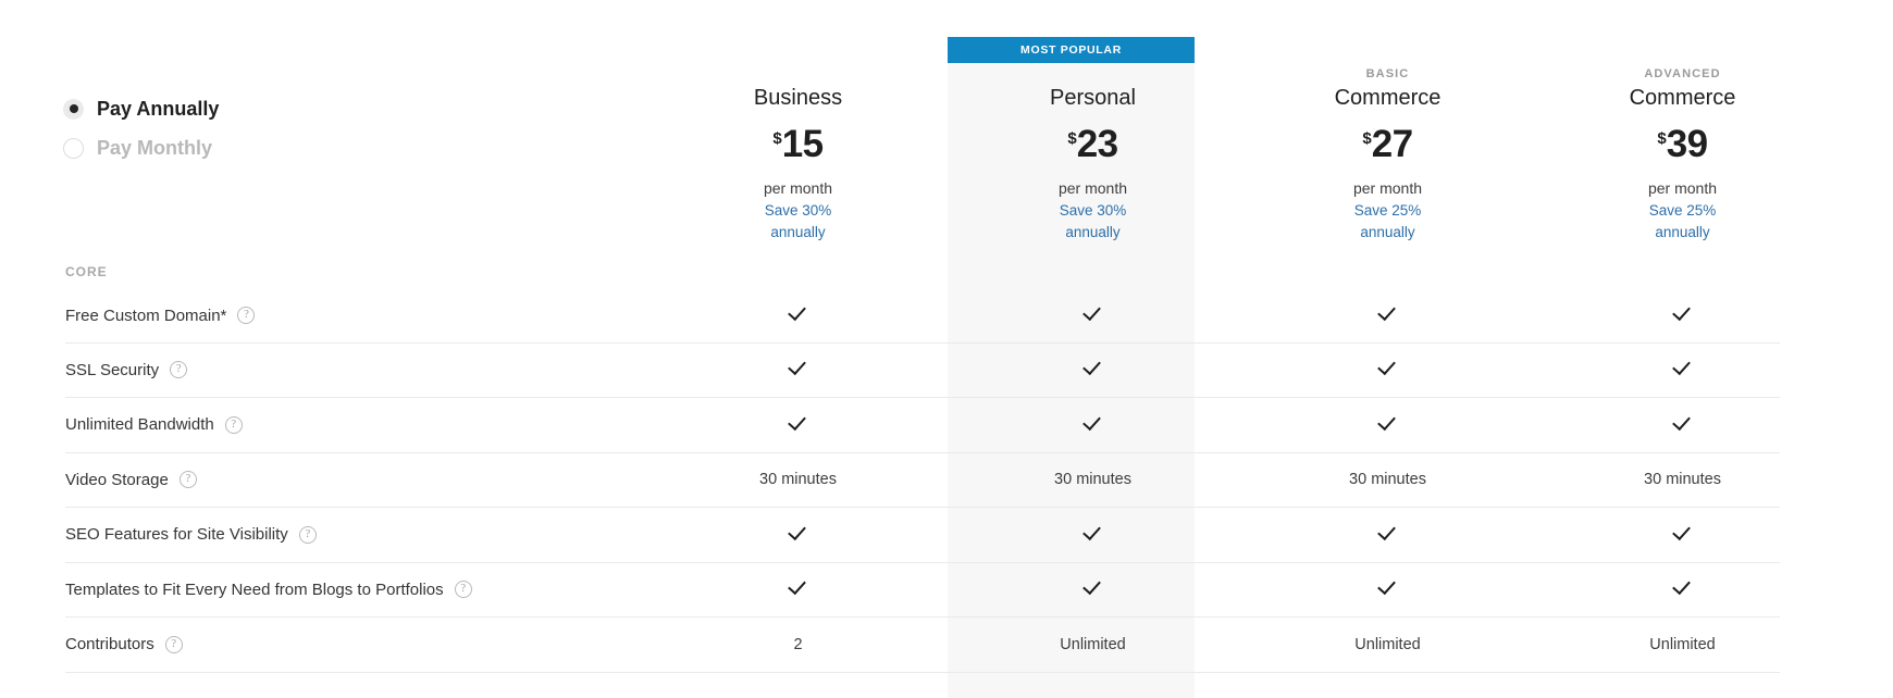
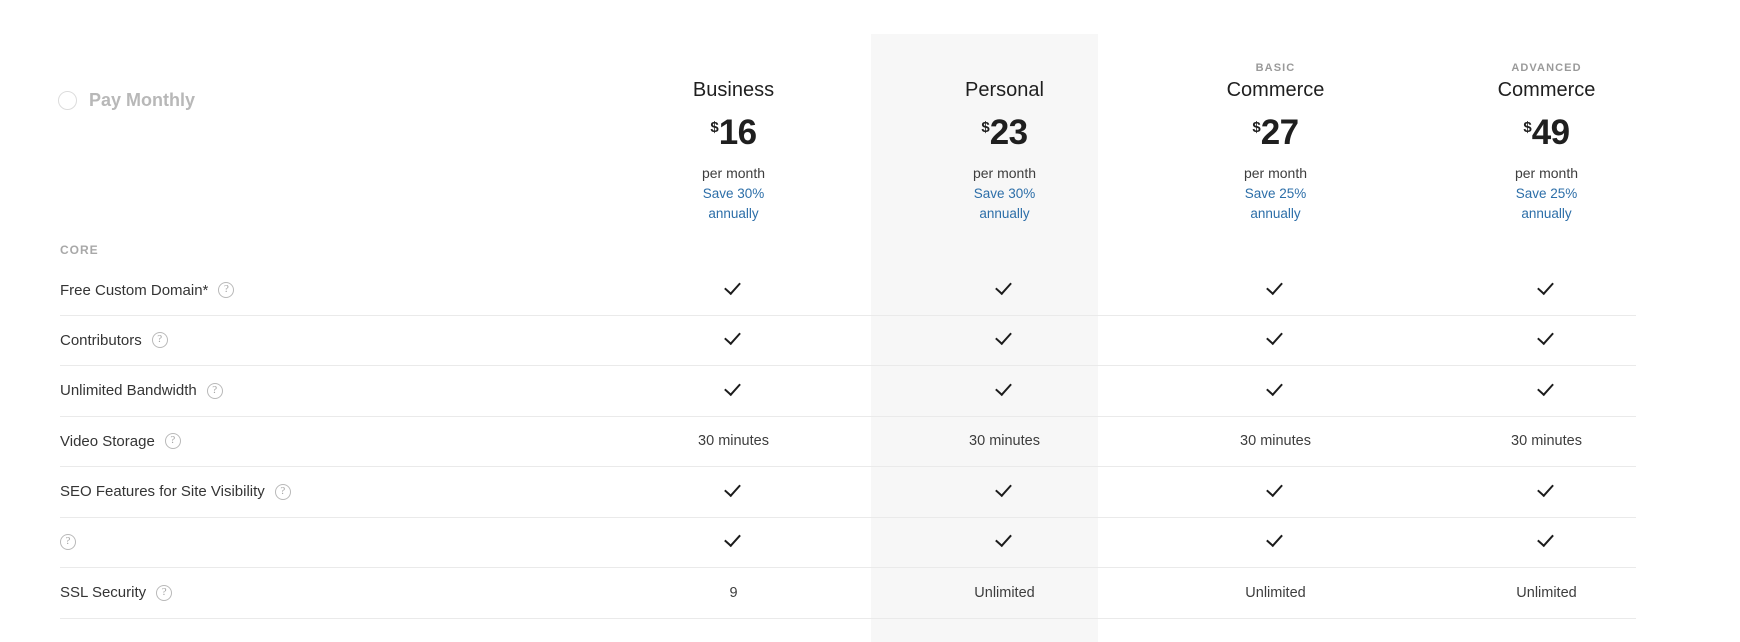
- MOST POPULAR
- Pay Annually
  Pay Monthly
  Business
  $
- 15
+ 16
  per month
  Save 30%
  annually
  Personal
  $
  23
  per month
  Save 30%
  annually
  BASIC
  Commerce
  $
  27
  per month
  Save 25%
  annually
  ADVANCED
  Commerce
  $
- 39
+ 49
  per month
  Save 25%
  annually
  CORE
  Free Custom Domain*
  ?
- SSL Security
+ Contributors
  ?
  Unlimited Bandwidth
  ?
  Video Storage
  ?
  30 minutes
  30 minutes
  30 minutes
  30 minutes
  SEO Features for Site Visibility
  ?
- Templates to Fit Every Need from Blogs to Portfolios
  ?
- Contributors
+ SSL Security
  ?
- 2
+ 9
  Unlimited
  Unlimited
  Unlimited
